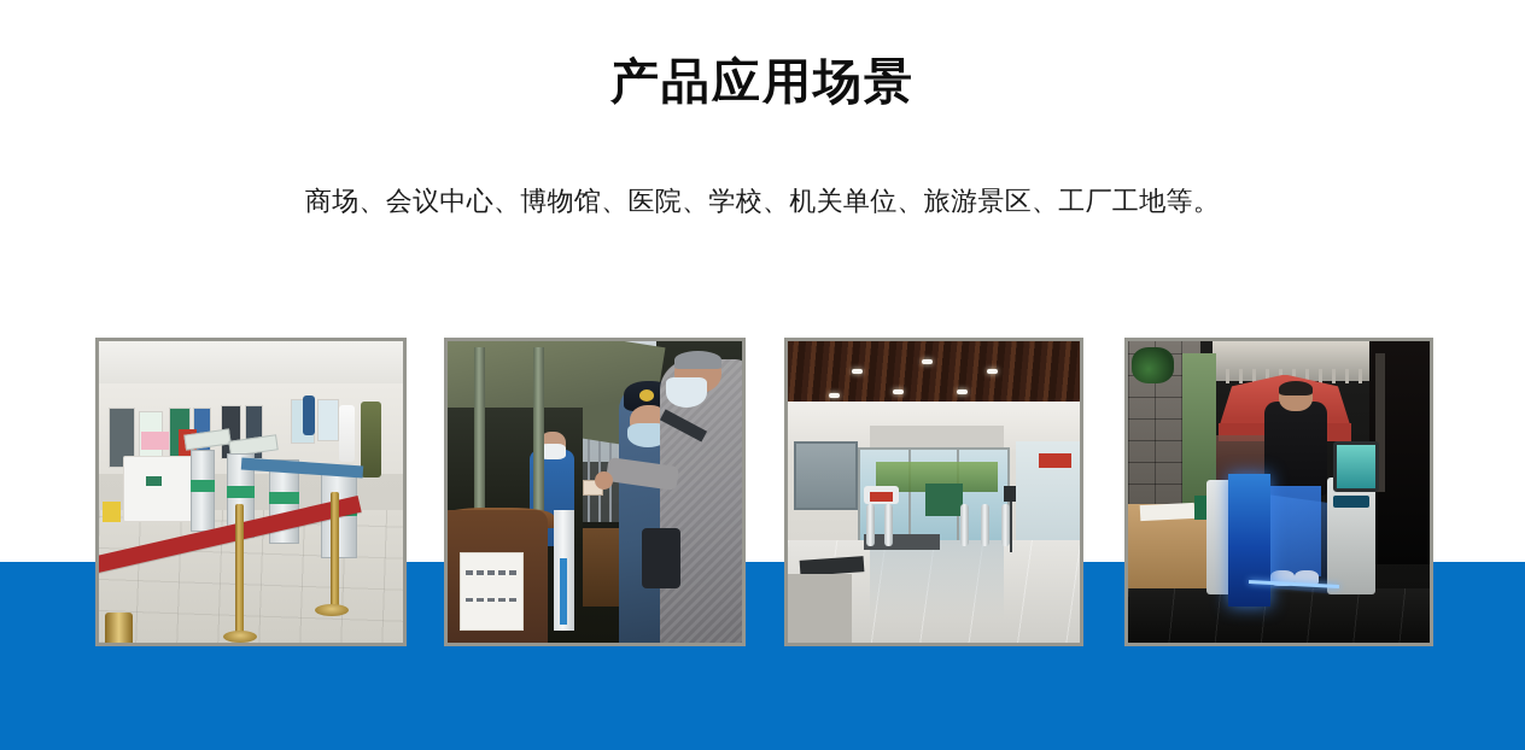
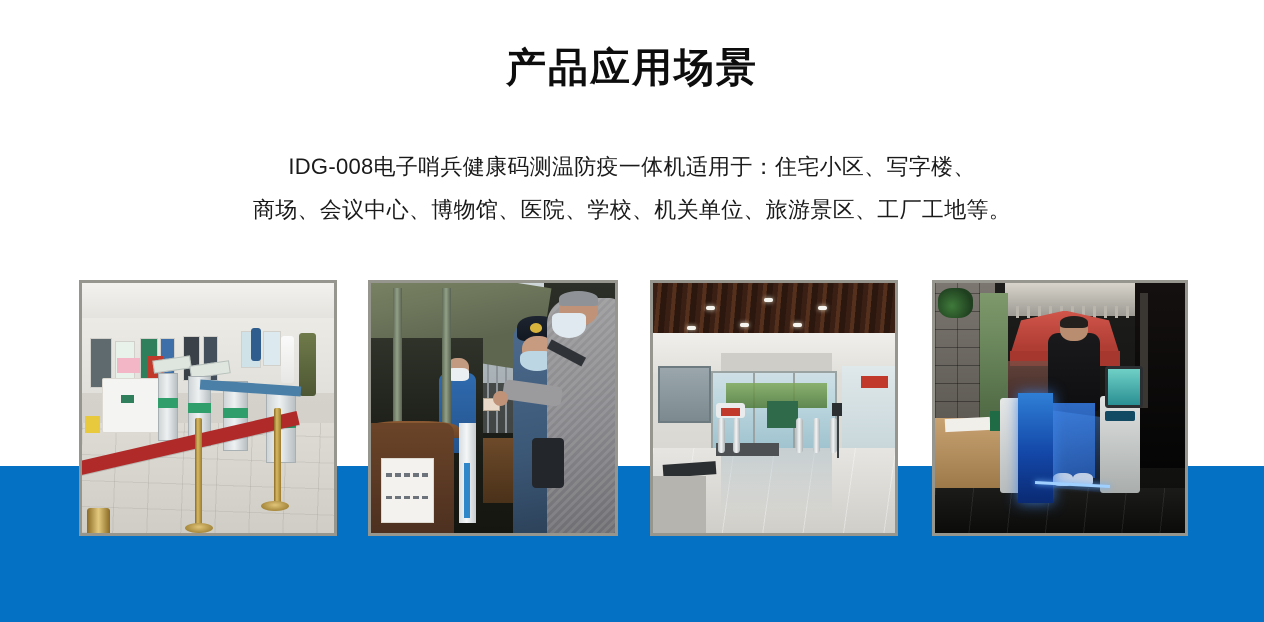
  产品应用场景
+ IDG-008电子哨兵健康码测温防疫一体机适用于：住宅小区、写字楼、
  商场、会议中心、博物馆、医院、学校、机关单位、旅游景区、工厂工地等。
